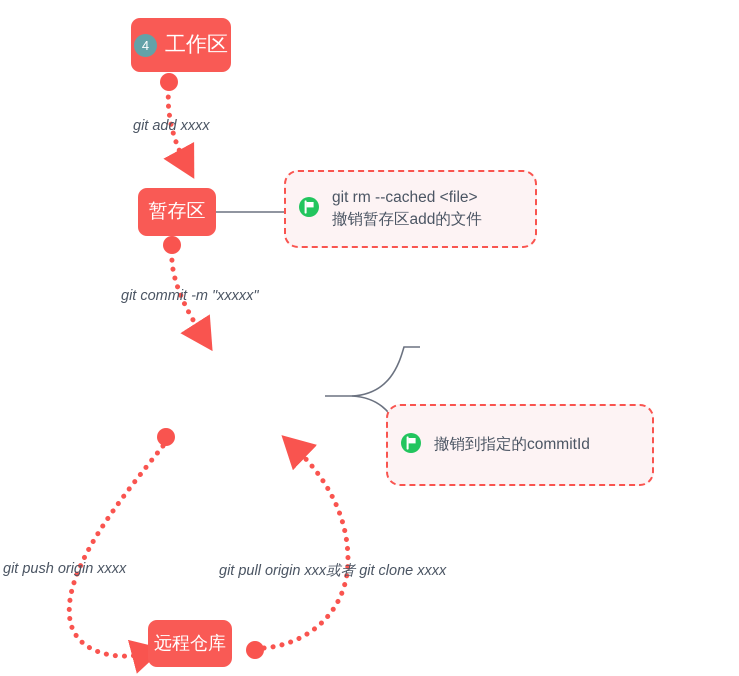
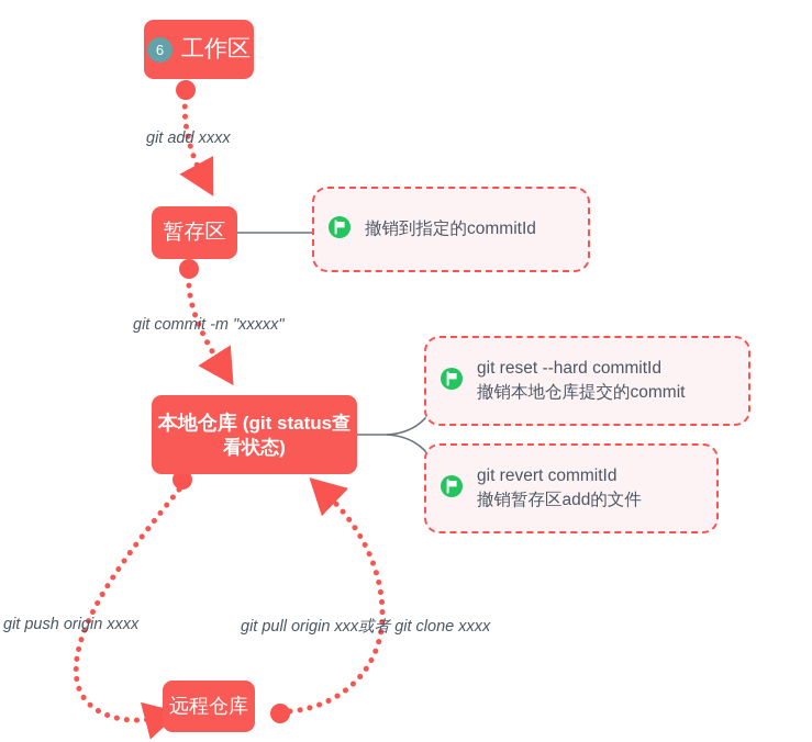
- 4
+ 6
  工作区
  暂存区
+ 本地仓库 (git status查看状态)
  远程仓库
  git add xxxx
  git commit -m "xxxxx"
  git push origin xxxx
  git pull origin xxx或者 git clone xxxx
- git rm --cached <file>
- 撤销暂存区add的文件
+ 撤销到指定的commitId
+ git reset --hard commitId
+ 撤销本地仓库提交的commit
+ git revert commitId
- 撤销到指定的commitId
+ 撤销暂存区add的文件
